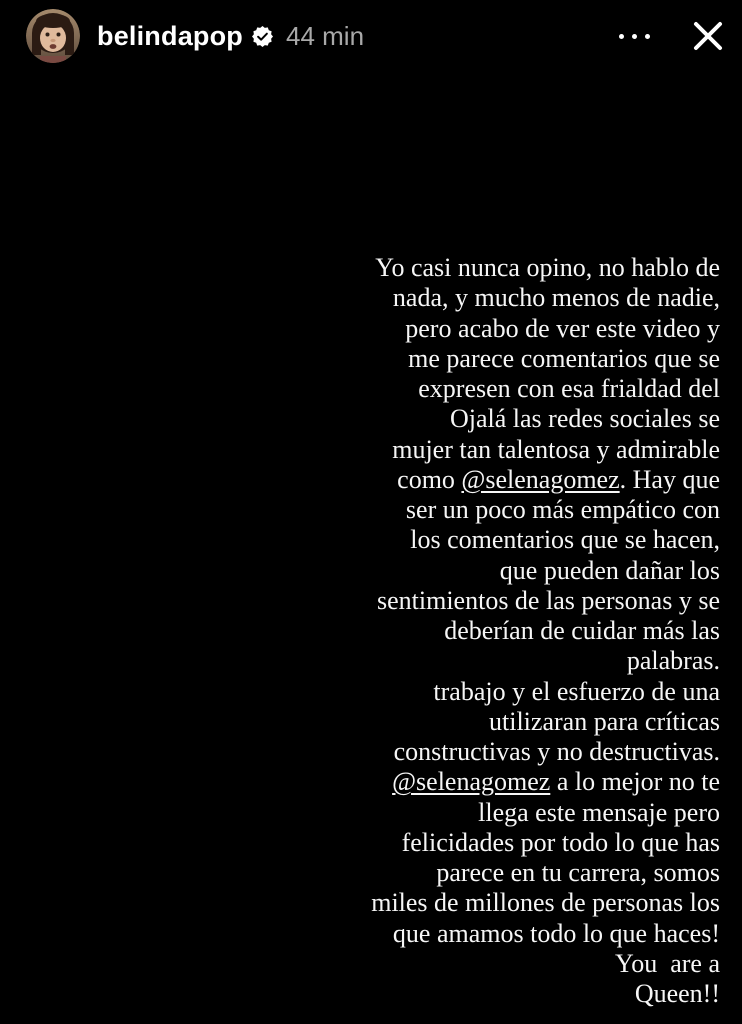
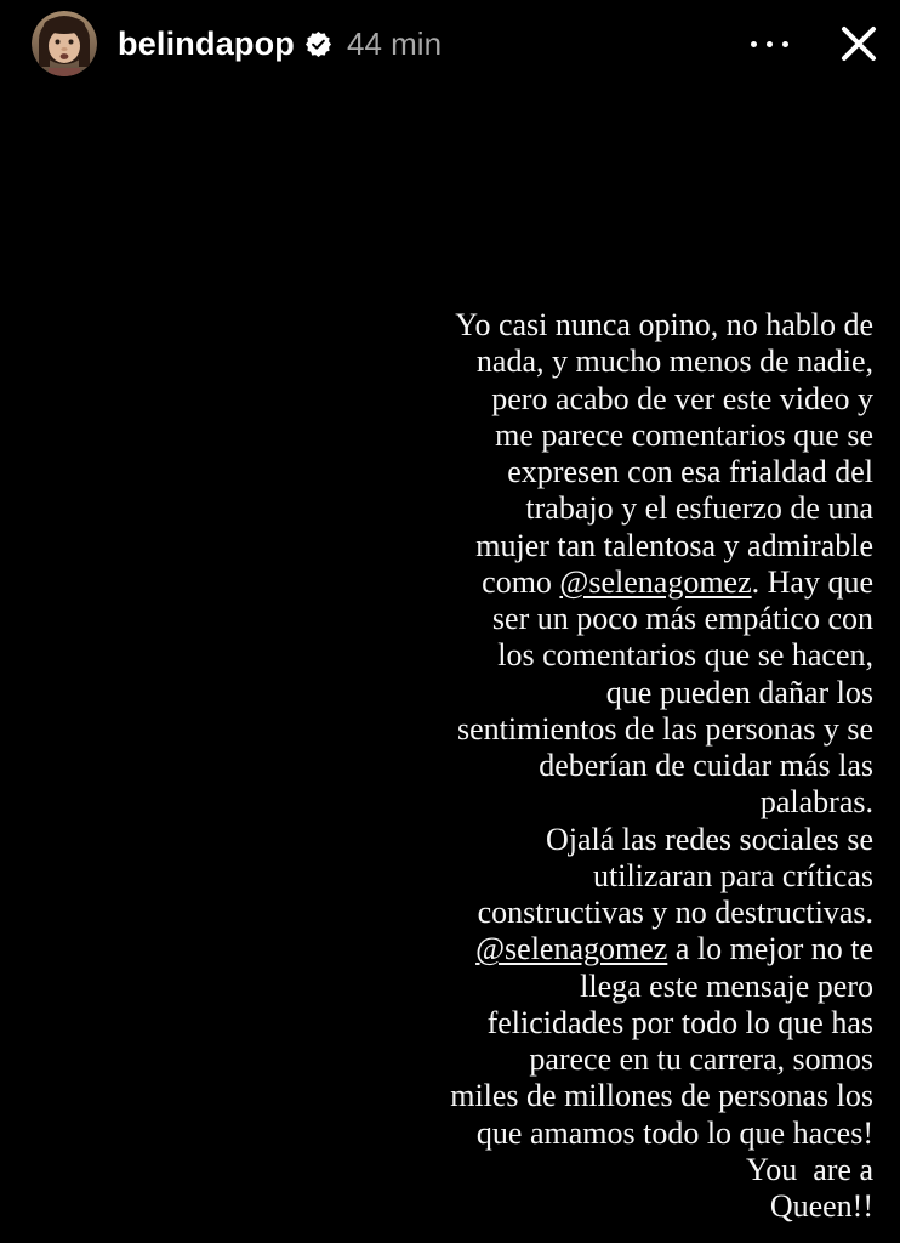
  belindapop
  44 min
  Yo casi nunca opino, no hablo de
  nada, y mucho menos de nadie,
  pero acabo de ver este video y
  me parece comentarios que se
  expresen con esa frialdad del
- Ojalá las redes sociales se
+ trabajo y el esfuerzo de una
  mujer tan talentosa y admirable
  como @selenagomez. Hay que
  ser un poco más empático con
  los comentarios que se hacen,
  que pueden dañar los
  sentimientos de las personas y se
  deberían de cuidar más las
  palabras.
- trabajo y el esfuerzo de una
+ Ojalá las redes sociales se
  utilizaran para críticas
  constructivas y no destructivas.
  @selenagomez a lo mejor no te
  llega este mensaje pero
  felicidades por todo lo que has
  parece en tu carrera, somos
  miles de millones de personas los
  que amamos todo lo que haces!
  You are a
  Queen!!
